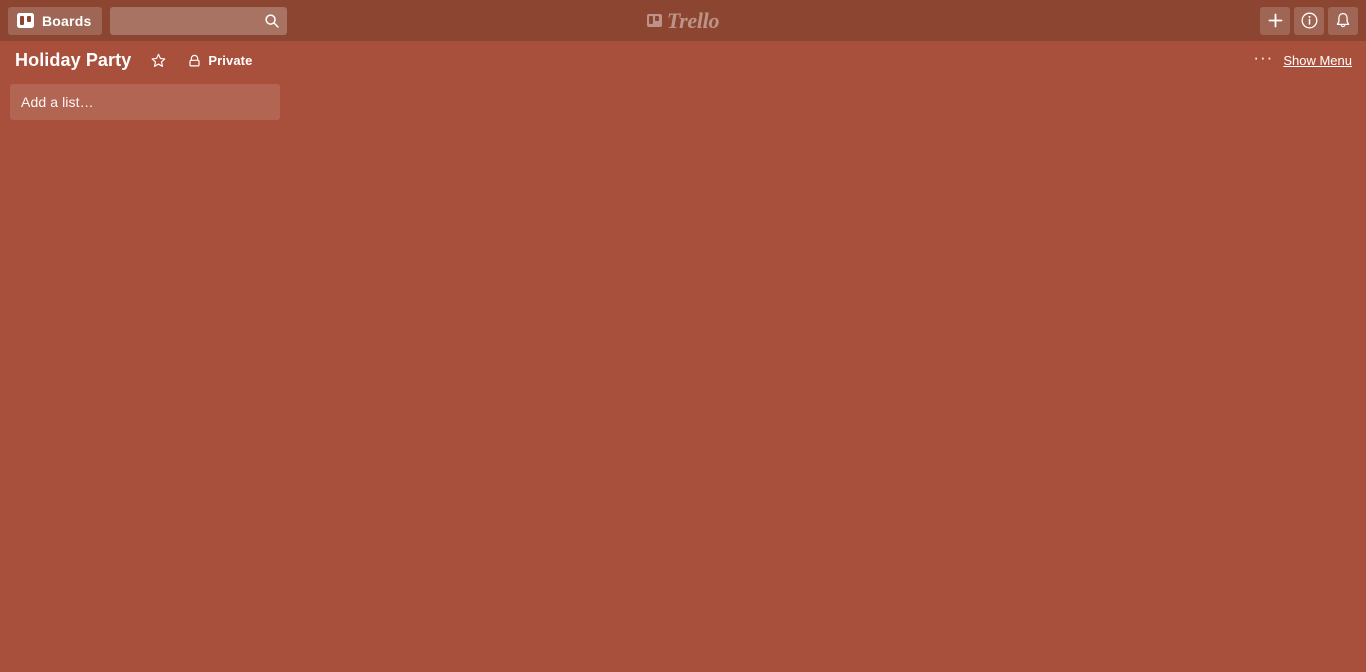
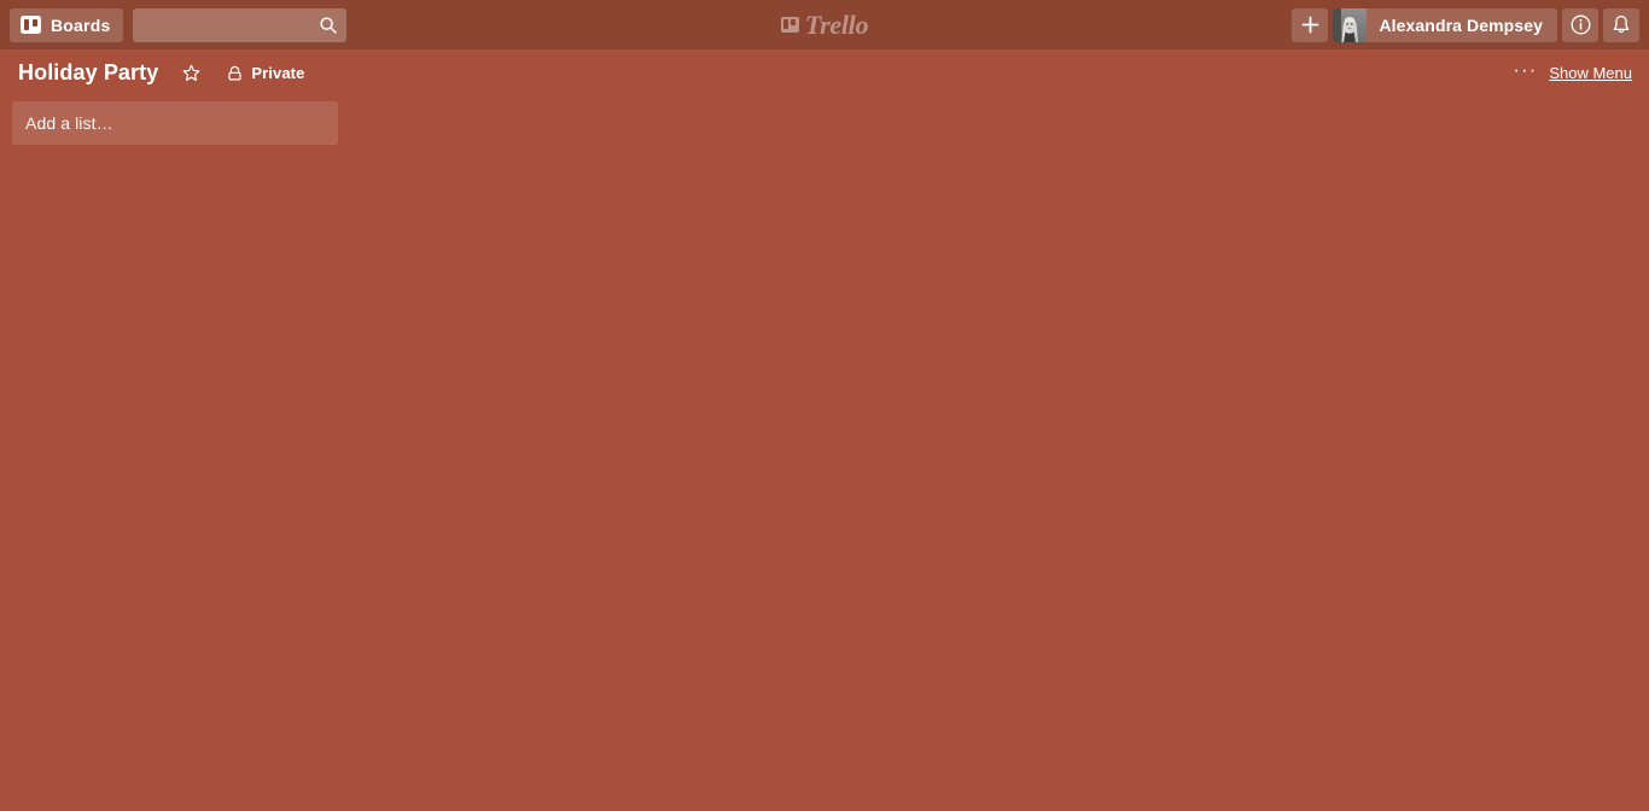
  Boards
  Trello
+ Alexandra Dempsey
  Holiday Party
  Private
  ···
  Show Menu
  Add a list…
